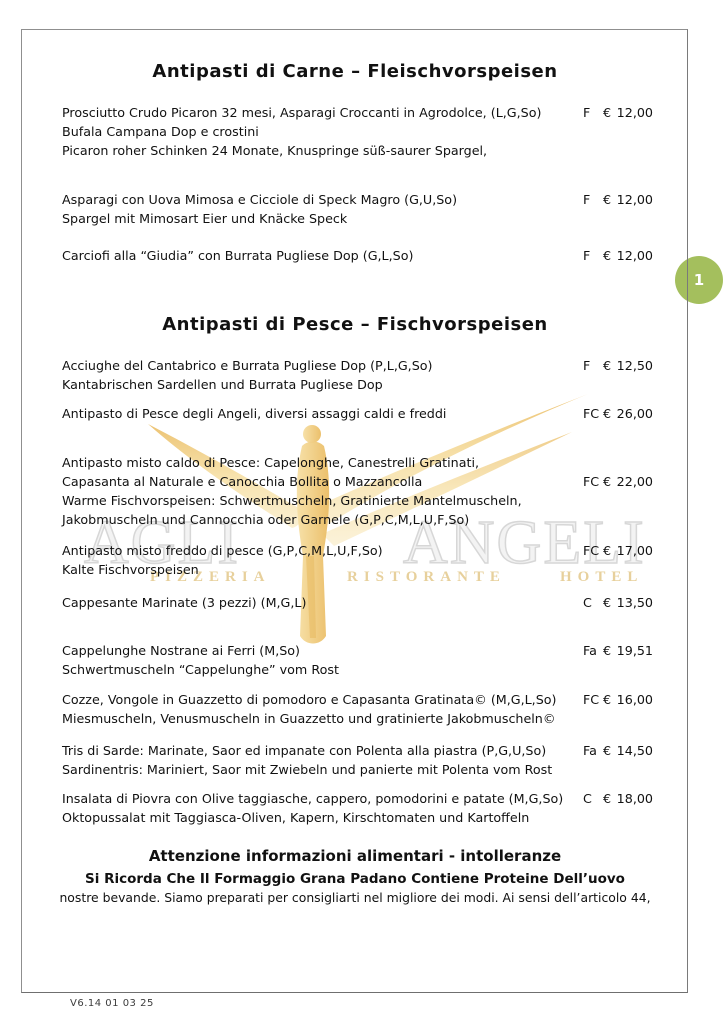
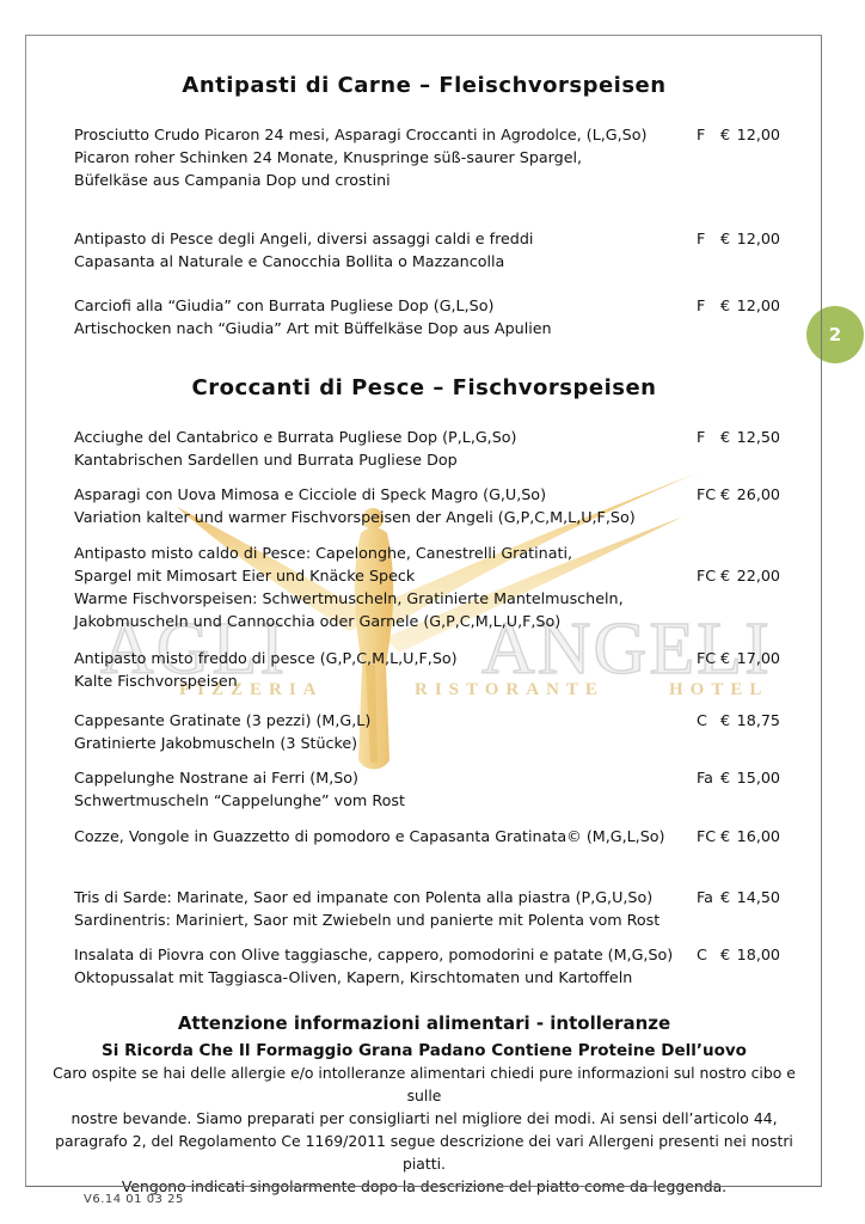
  AGLI
  ANGELI
  PIZZERIA
  RISTORANTE
  HOTEL
  Antipasti di Carne – Fleischvorspeisen
- Prosciutto Crudo Picaron 32 mesi, Asparagi Croccanti in Agrodolce, (L,G,So)
+ Prosciutto Crudo Picaron 24 mesi, Asparagi Croccanti in Agrodolce, (L,G,So)
- Bufala Campana Dop e crostini
  Picaron roher Schinken 24 Monate, Knuspringe süß-saurer Spargel,
+ Büfelkäse aus Campania Dop und crostini
  F
  €
  12,00
- Asparagi con Uova Mimosa e Cicciole di Speck Magro (G,U,So)
+ Antipasto di Pesce degli Angeli, diversi assaggi caldi e freddi
- Spargel mit Mimosart Eier und Knäcke Speck
+ Capasanta al Naturale e Canocchia Bollita o Mazzancolla
  F
  €
  12,00
  Carciofi alla “Giudia” con Burrata Pugliese Dop (G,L,So)
+ Artischocken nach “Giudia” Art mit Büffelkäse Dop aus Apulien
  F
  €
  12,00
- Antipasti di Pesce – Fischvorspeisen
+ Croccanti di Pesce – Fischvorspeisen
  Acciughe del Cantabrico e Burrata Pugliese Dop (P,L,G,So)
  Kantabrischen Sardellen und Burrata Pugliese Dop
  F
  €
  12,50
- Antipasto di Pesce degli Angeli, diversi assaggi caldi e freddi
+ Asparagi con Uova Mimosa e Cicciole di Speck Magro (G,U,So)
+ Variation kalter und warmer Fischvorspeisen der Angeli (G,P,C,M,L,U,F,So)
  FC
  €
  26,00
  Antipasto misto caldo di Pesce: Capelonghe, Canestrelli Gratinati,
- Capasanta al Naturale e Canocchia Bollita o Mazzancolla
+ Spargel mit Mimosart Eier und Knäcke Speck
  Warme Fischvorspeisen: Schwertmuscheln, Gratinierte Mantelmuscheln,
  Jakobmuscheln und Cannocchia oder Garnele (G,P,C,M,L,U,F,So)
  FC
  €
  22,00
  Antipasto misto freddo di pesce (G,P,C,M,L,U,F,So)
  Kalte Fischvorspeisen
  FC
  €
  17,00
- Cappesante Marinate (3 pezzi) (M,G,L)
+ Cappesante Gratinate (3 pezzi) (M,G,L)
+ Gratinierte Jakobmuscheln (3 Stücke)
  C
  €
- 13,50
+ 18,75
  Cappelunghe Nostrane ai Ferri (M,So)
  Schwertmuscheln “Cappelunghe” vom Rost
  Fa
  €
- 19,51
+ 15,00
  Cozze, Vongole in Guazzetto di pomodoro e Capasanta Gratinata© (M,G,L,So)
- Miesmuscheln, Venusmuscheln in Guazzetto und gratinierte Jakobmuscheln©
  FC
  €
  16,00
  Tris di Sarde: Marinate, Saor ed impanate con Polenta alla piastra (P,G,U,So)
  Sardinentris: Mariniert, Saor mit Zwiebeln und panierte mit Polenta vom Rost
  Fa
  €
  14,50
  Insalata di Piovra con Olive taggiasche, cappero, pomodorini e patate (M,G,So)
  Oktopussalat mit Taggiasca-Oliven, Kapern, Kirschtomaten und Kartoffeln
  C
  €
  18,00
  Attenzione informazioni alimentari - intolleranze
  Si Ricorda Che Il Formaggio Grana Padano Contiene Proteine Dell’uovo
+ Caro ospite se hai delle allergie e/o intolleranze alimentari chiedi pure informazioni sul nostro cibo e sulle
  nostre bevande. Siamo preparati per consigliarti nel migliore dei modi. Ai sensi dell’articolo 44,
+ paragrafo 2, del Regolamento Ce 1169/2011 segue descrizione dei vari Allergeni presenti nei nostri piatti.
+ Vengono indicati singolarmente dopo la descrizione del piatto come da leggenda.
- 1
+ 2
  V6.14 01 03 25
